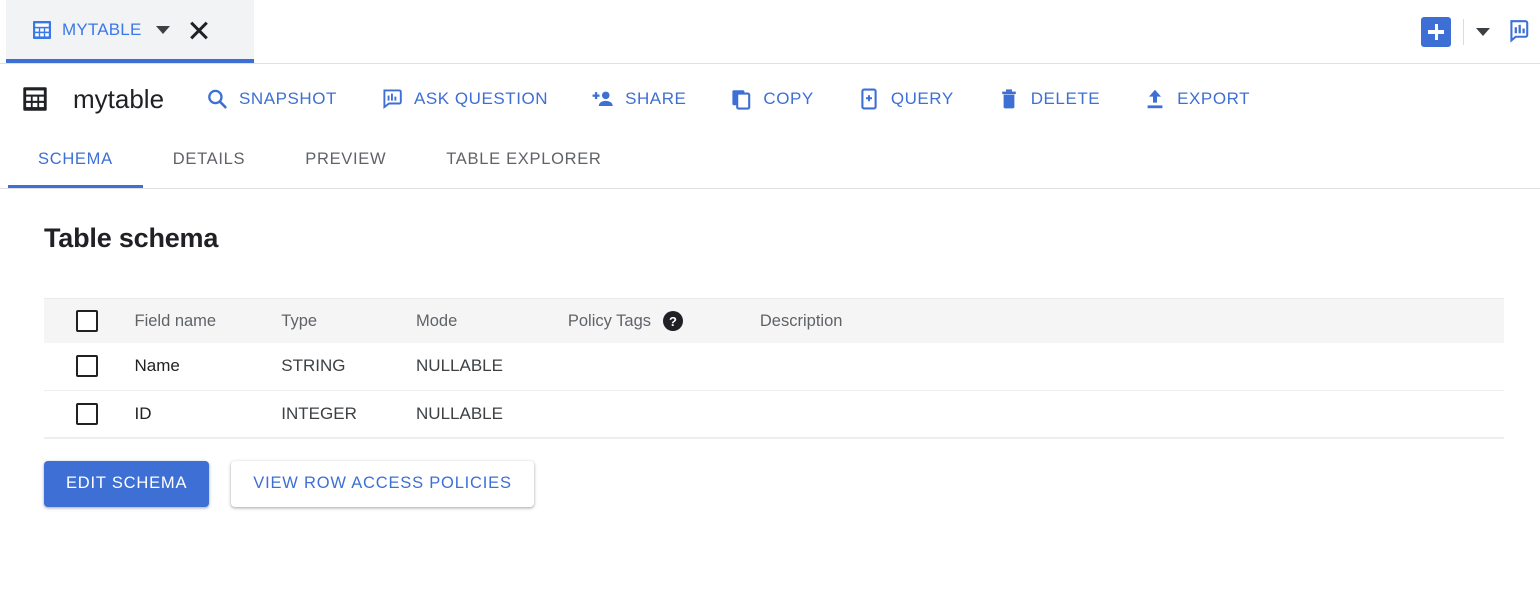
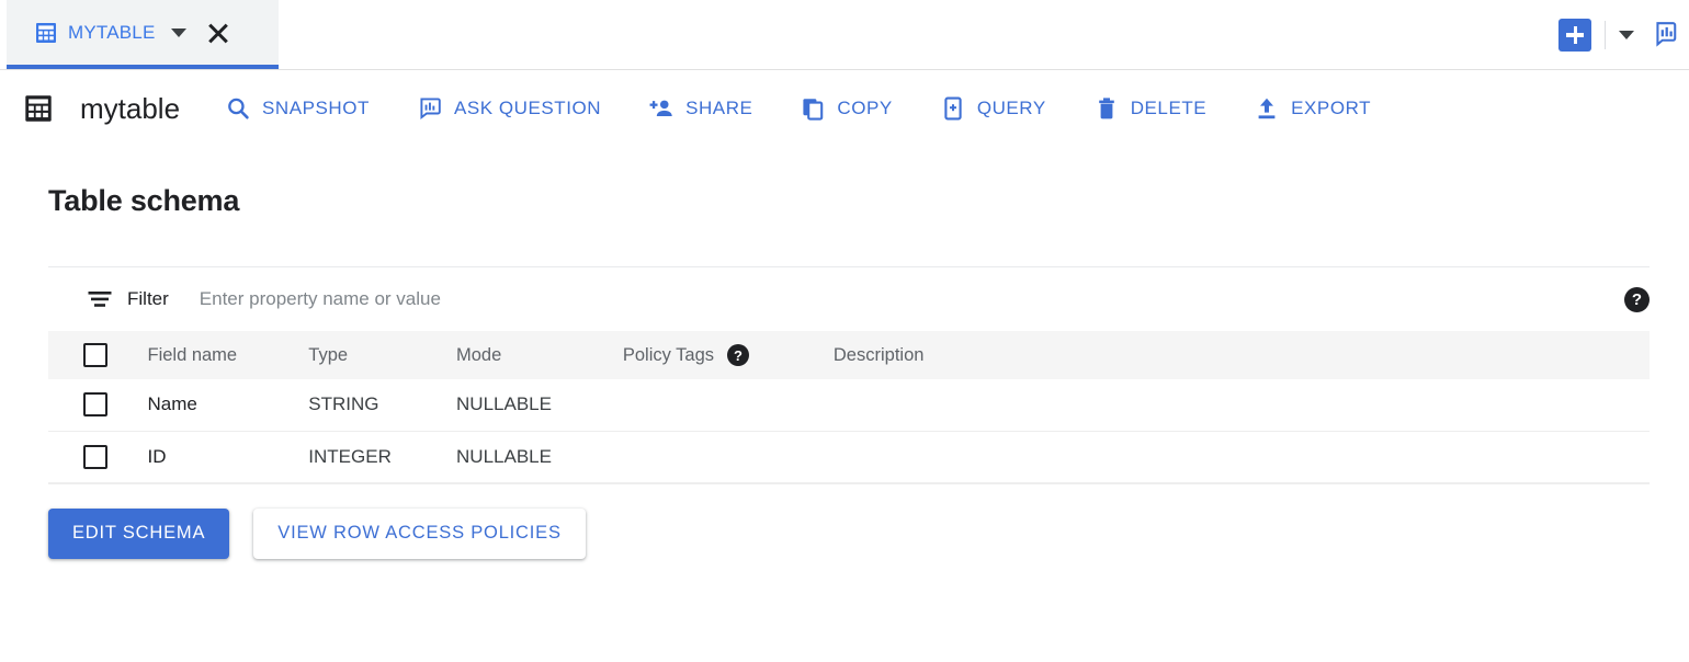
  MYTABLE
  mytable
  SNAPSHOT
  ASK QUESTION
  SHARE
  COPY
  QUERY
  DELETE
  EXPORT
- SCHEMA
- DETAILS
- PREVIEW
- TABLE EXPLORER
  Table schema
+ Filter
+ Enter property name or value
+ ?
  	Field name	Type	Mode	Policy Tags ?	Description
  	Name	STRING	NULLABLE
  	ID	INTEGER	NULLABLE
  EDIT SCHEMA
  VIEW ROW ACCESS POLICIES
